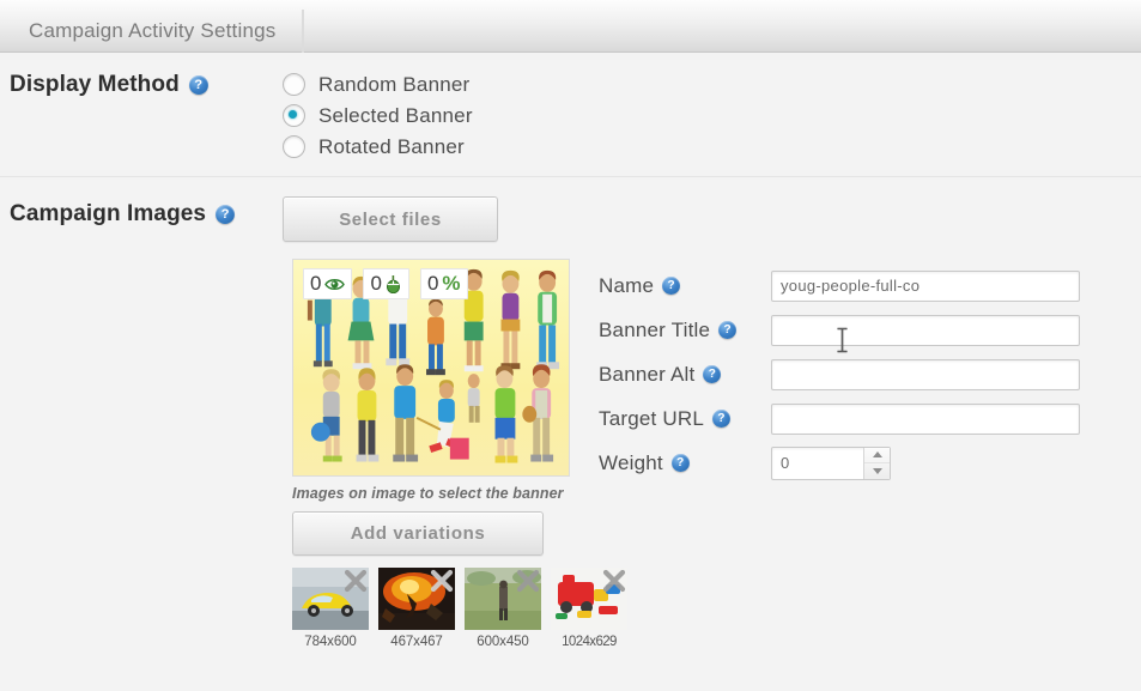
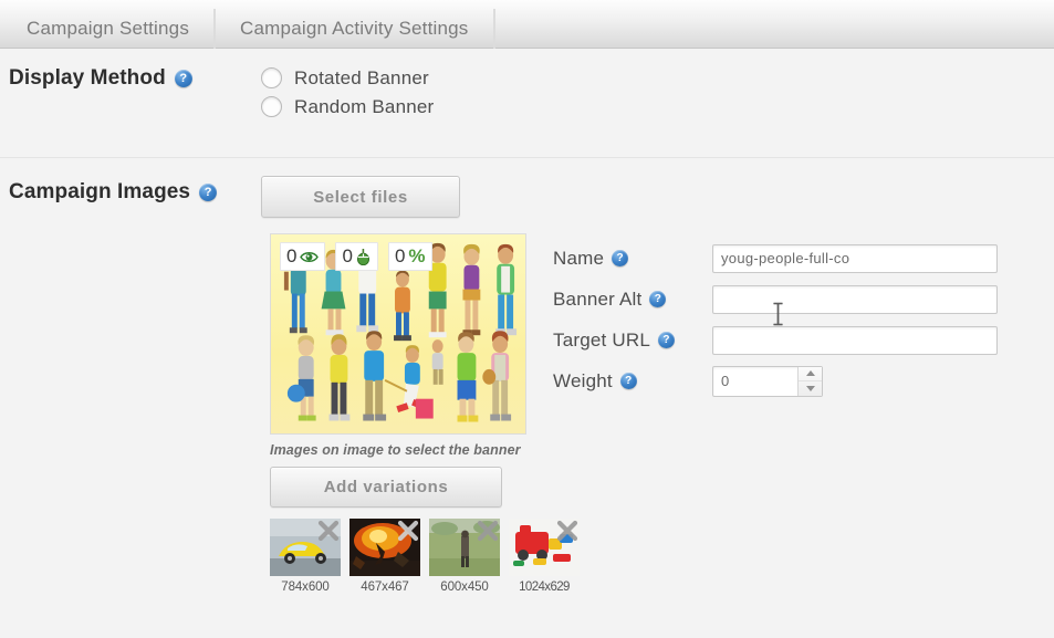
+ Campaign Settings
  Campaign Activity Settings
  Display Method
- Random Banner
+ Rotated Banner
- Selected Banner
- Rotated Banner
+ Random Banner
  Campaign Images
  Select files
  0
  0
  0
  %
  Images on image to select the banner
  Add variations
  784x600
  467x467
  600x450
  1024x629
  Name
  youg-people-full-co
- Banner Title
  Banner Alt
  Target URL
  Weight
  0
